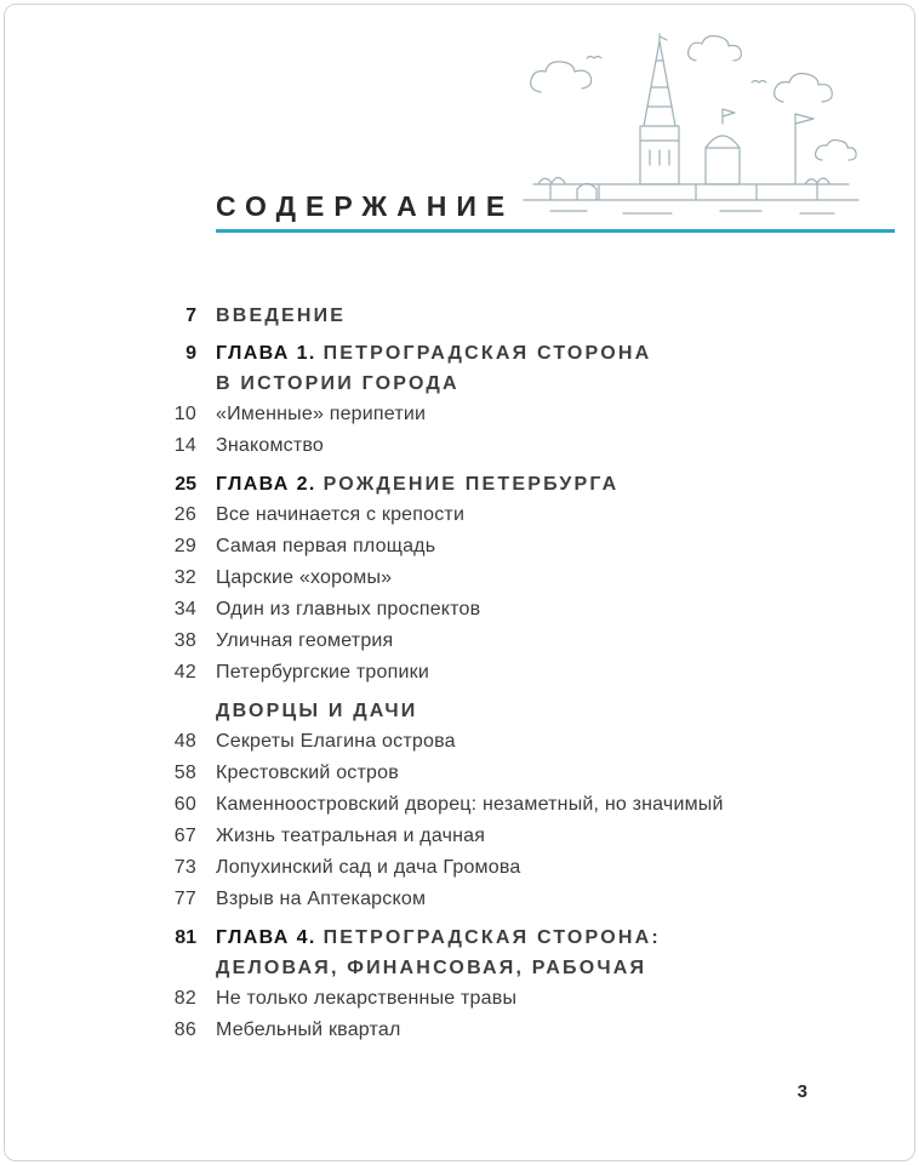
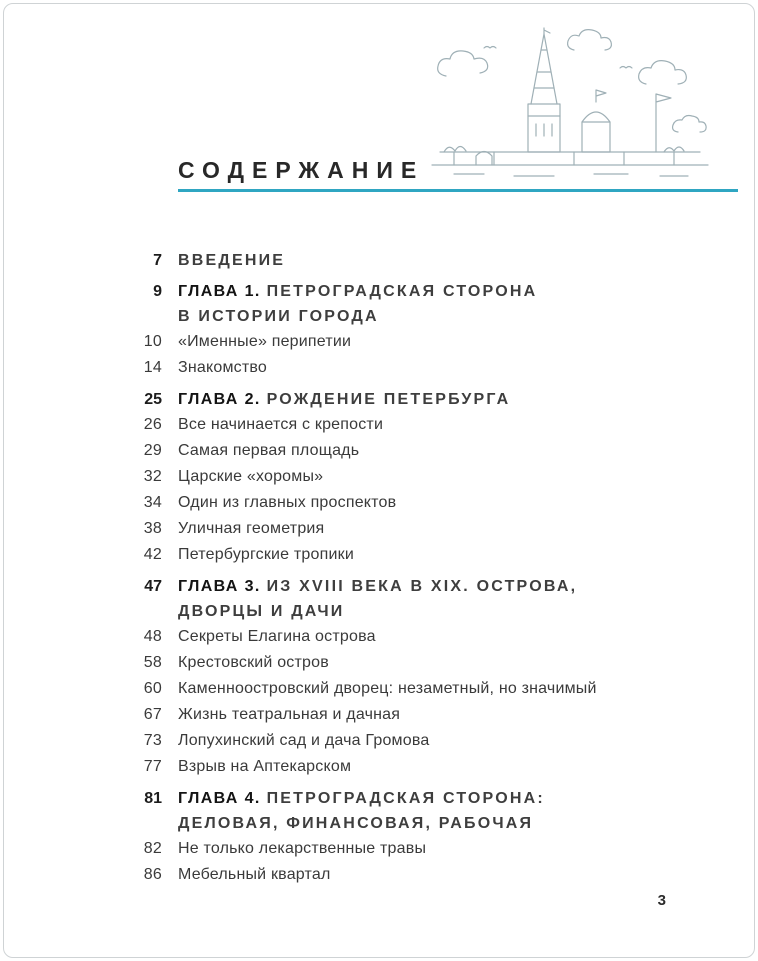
  СОДЕРЖАНИЕ
  7
  ВВЕДЕНИЕ
  9
  ГЛАВА 1. ПЕТРОГРАДСКАЯ СТОРОНА
  В ИСТОРИИ ГОРОДА
  10
  «Именные» перипетии
  14
  Знакомство
  25
  ГЛАВА 2. РОЖДЕНИЕ ПЕТЕРБУРГА
  26
  Все начинается с крепости
  29
  Самая первая площадь
  32
  Царские «хоромы»
  34
  Один из главных проспектов
  38
  Уличная геометрия
  42
  Петербургские тропики
+ 47
+ ГЛАВА 3. ИЗ XVIII ВЕКА В XIX. ОСТРОВА,
  ДВОРЦЫ И ДАЧИ
  48
  Секреты Елагина острова
  58
  Крестовский остров
  60
  Каменноостровский дворец: незаметный, но значимый
  67
  Жизнь театральная и дачная
  73
  Лопухинский сад и дача Громова
  77
  Взрыв на Аптекарском
  81
  ГЛАВА 4. ПЕТРОГРАДСКАЯ СТОРОНА:
  ДЕЛОВАЯ, ФИНАНСОВАЯ, РАБОЧАЯ
  82
  Не только лекарственные травы
  86
  Мебельный квартал
  3
